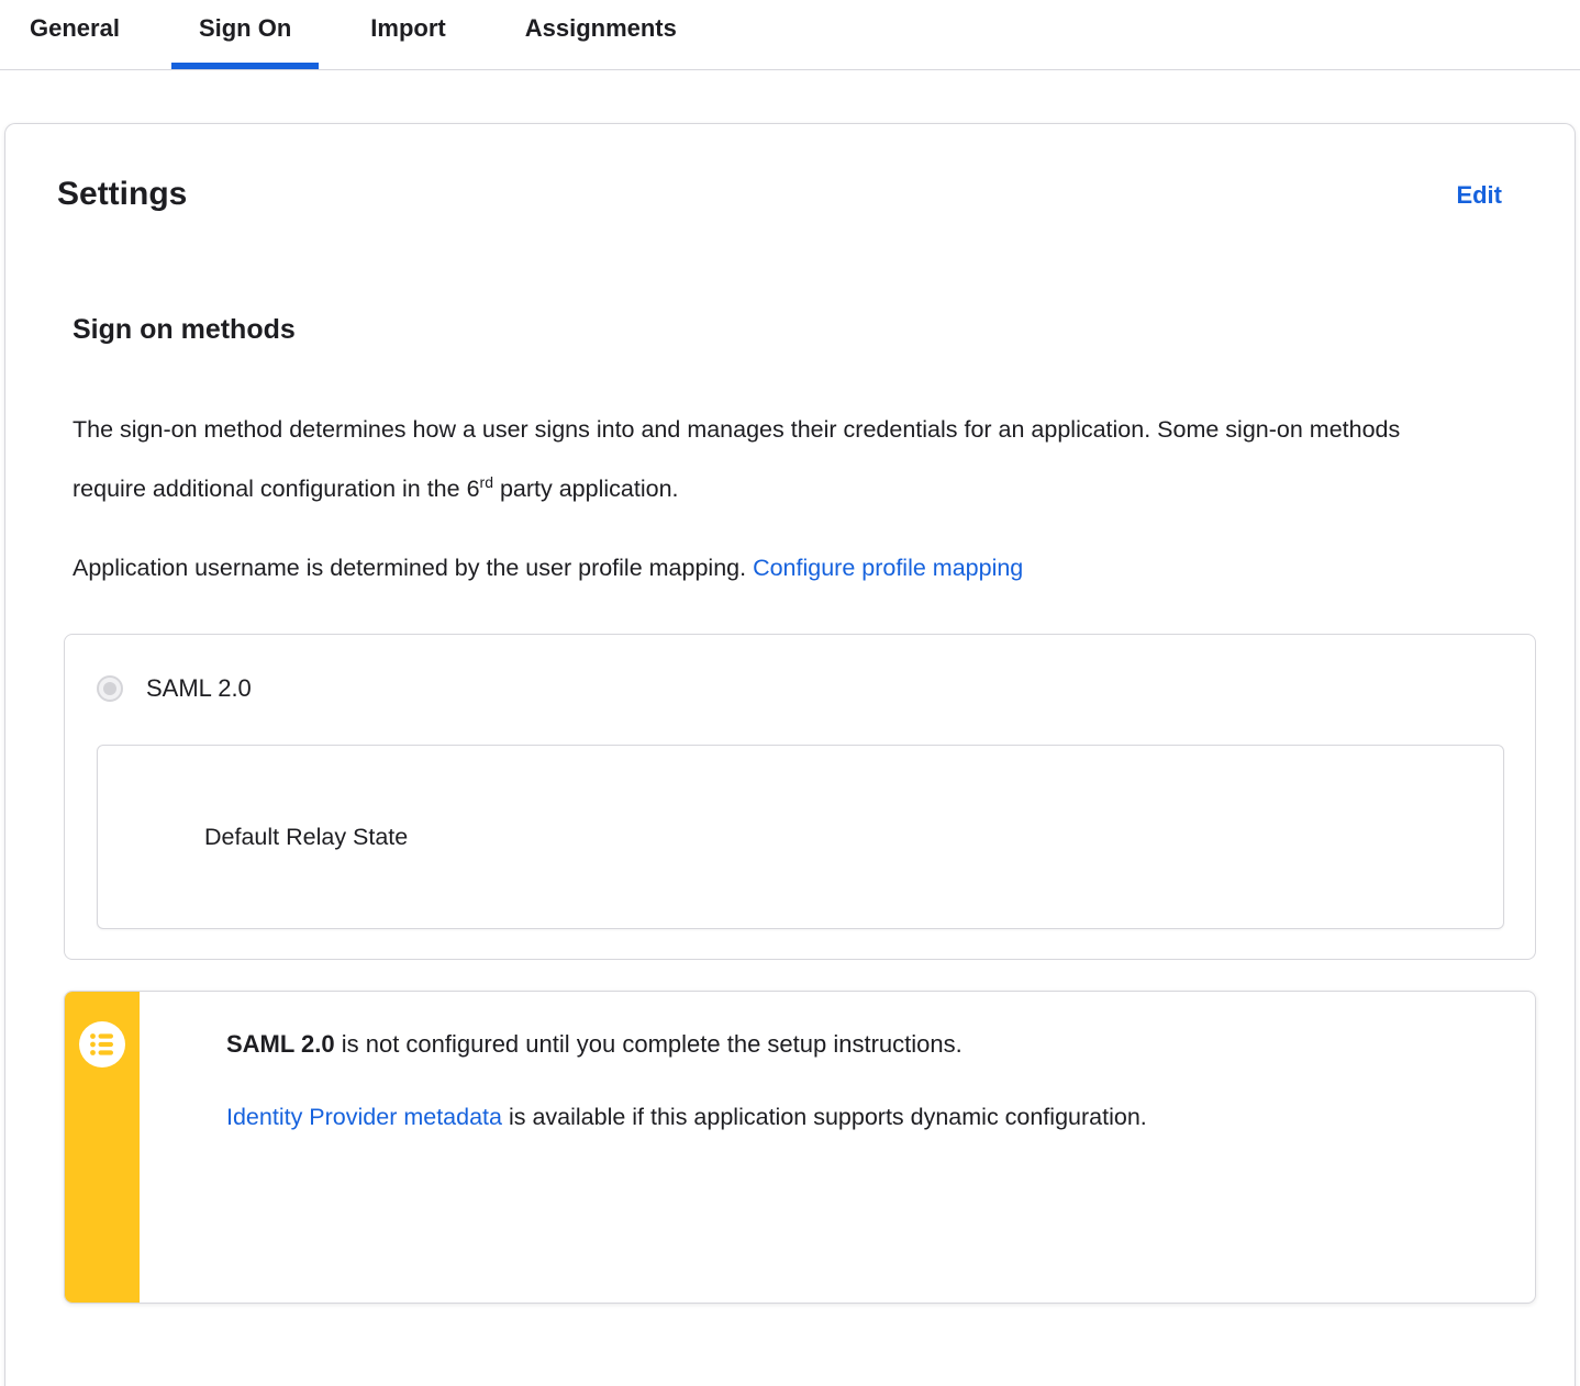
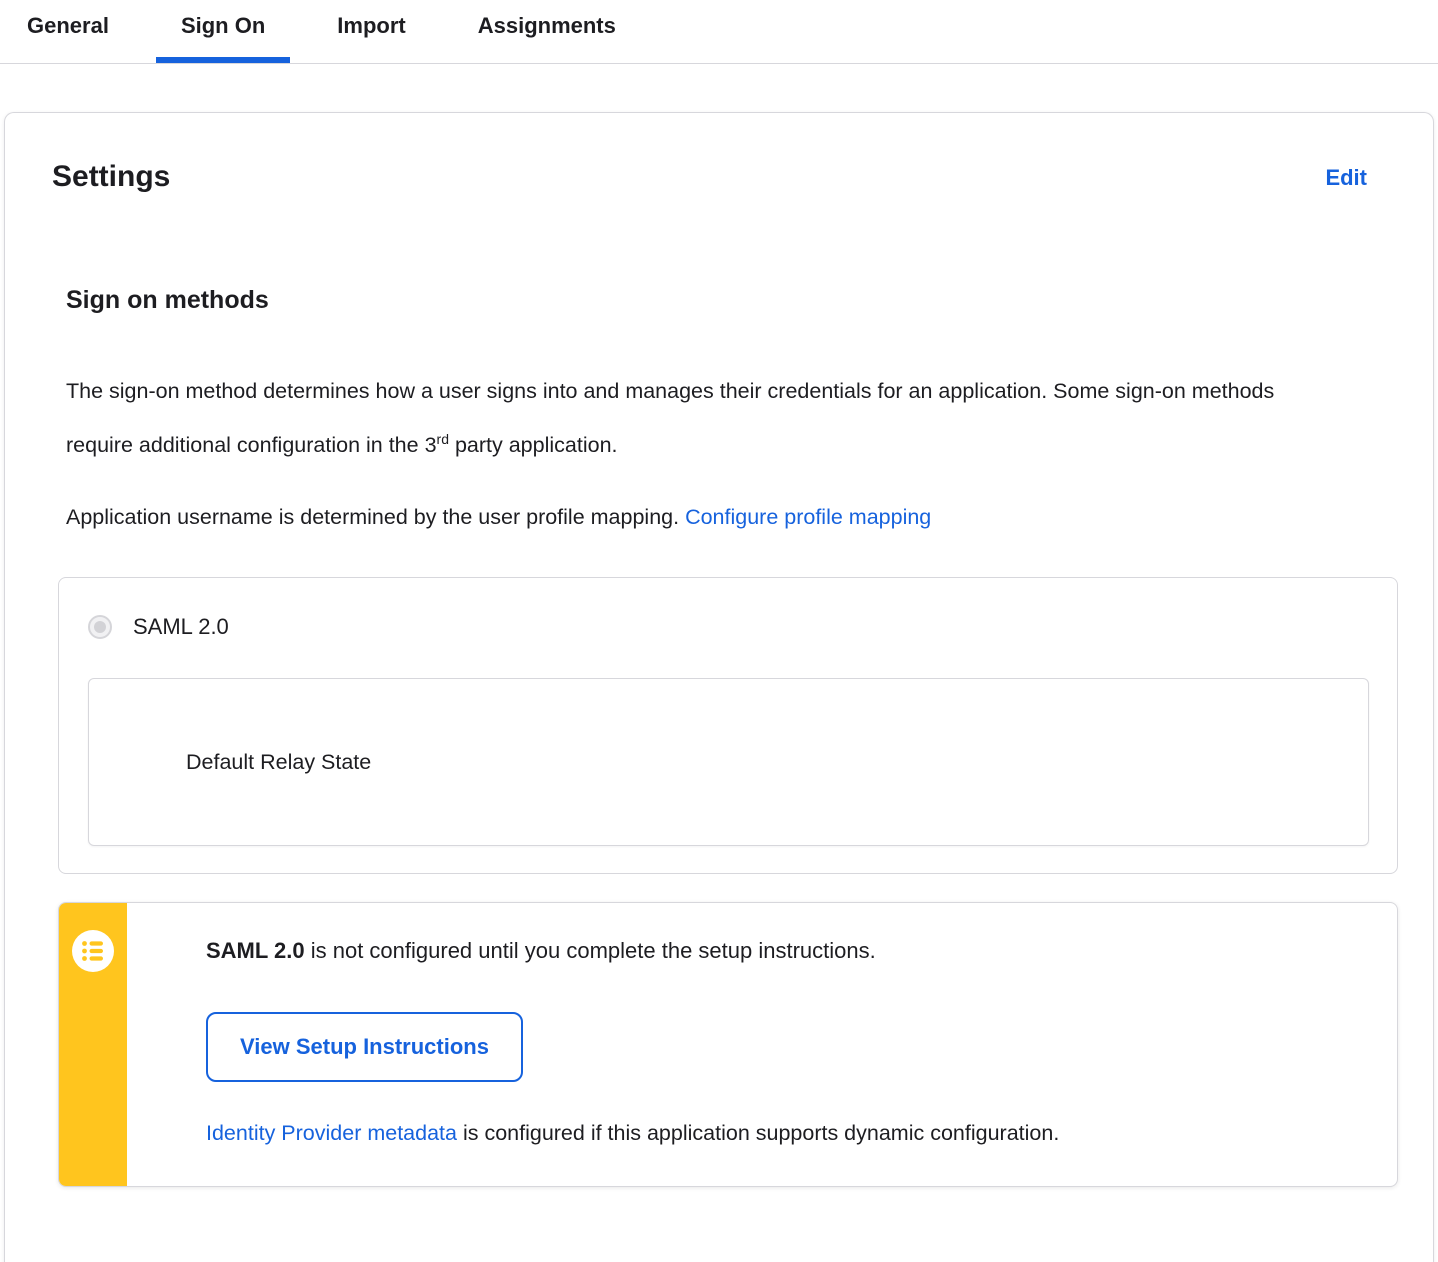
  General
  Sign On
  Import
  Assignments
  Settings
  Edit
  Sign on methods
- The sign-on method determines how a user signs into and manages their credentials for an application. Some sign-on methods require additional configuration in the 6rd party application.
+ The sign-on method determines how a user signs into and manages their credentials for an application. Some sign-on methods require additional configuration in the 3rd party application.
  Application username is determined by the user profile mapping. Configure profile mapping
  SAML 2.0
  Default Relay State
  SAML 2.0 is not configured until you complete the setup instructions.
+ View Setup Instructions
- Identity Provider metadata is available if this application supports dynamic configuration.
+ Identity Provider metadata is configured if this application supports dynamic configuration.
